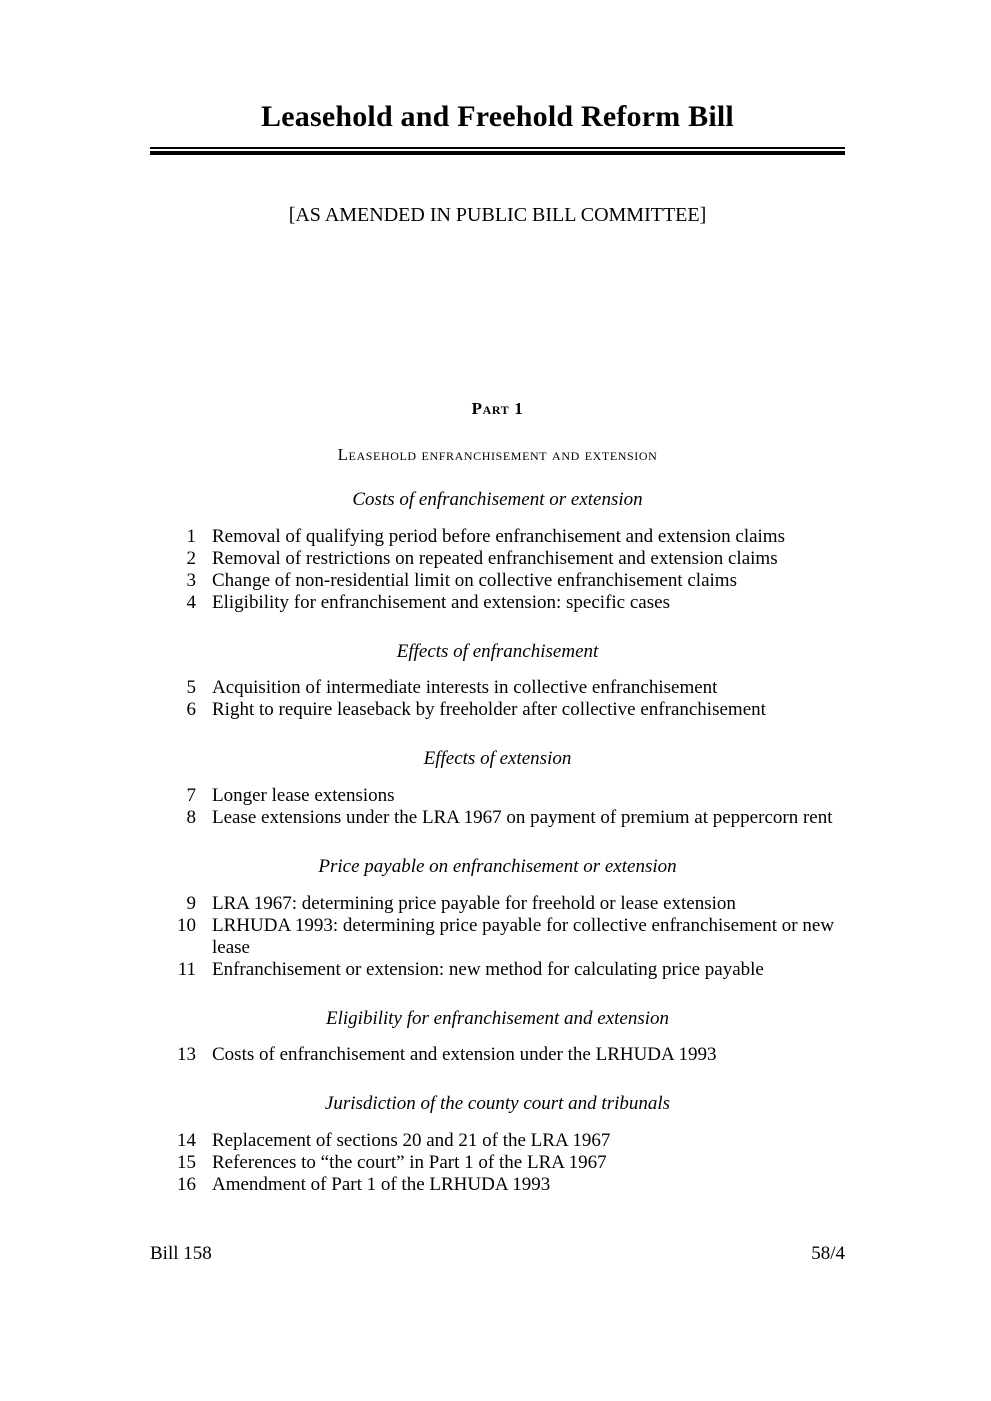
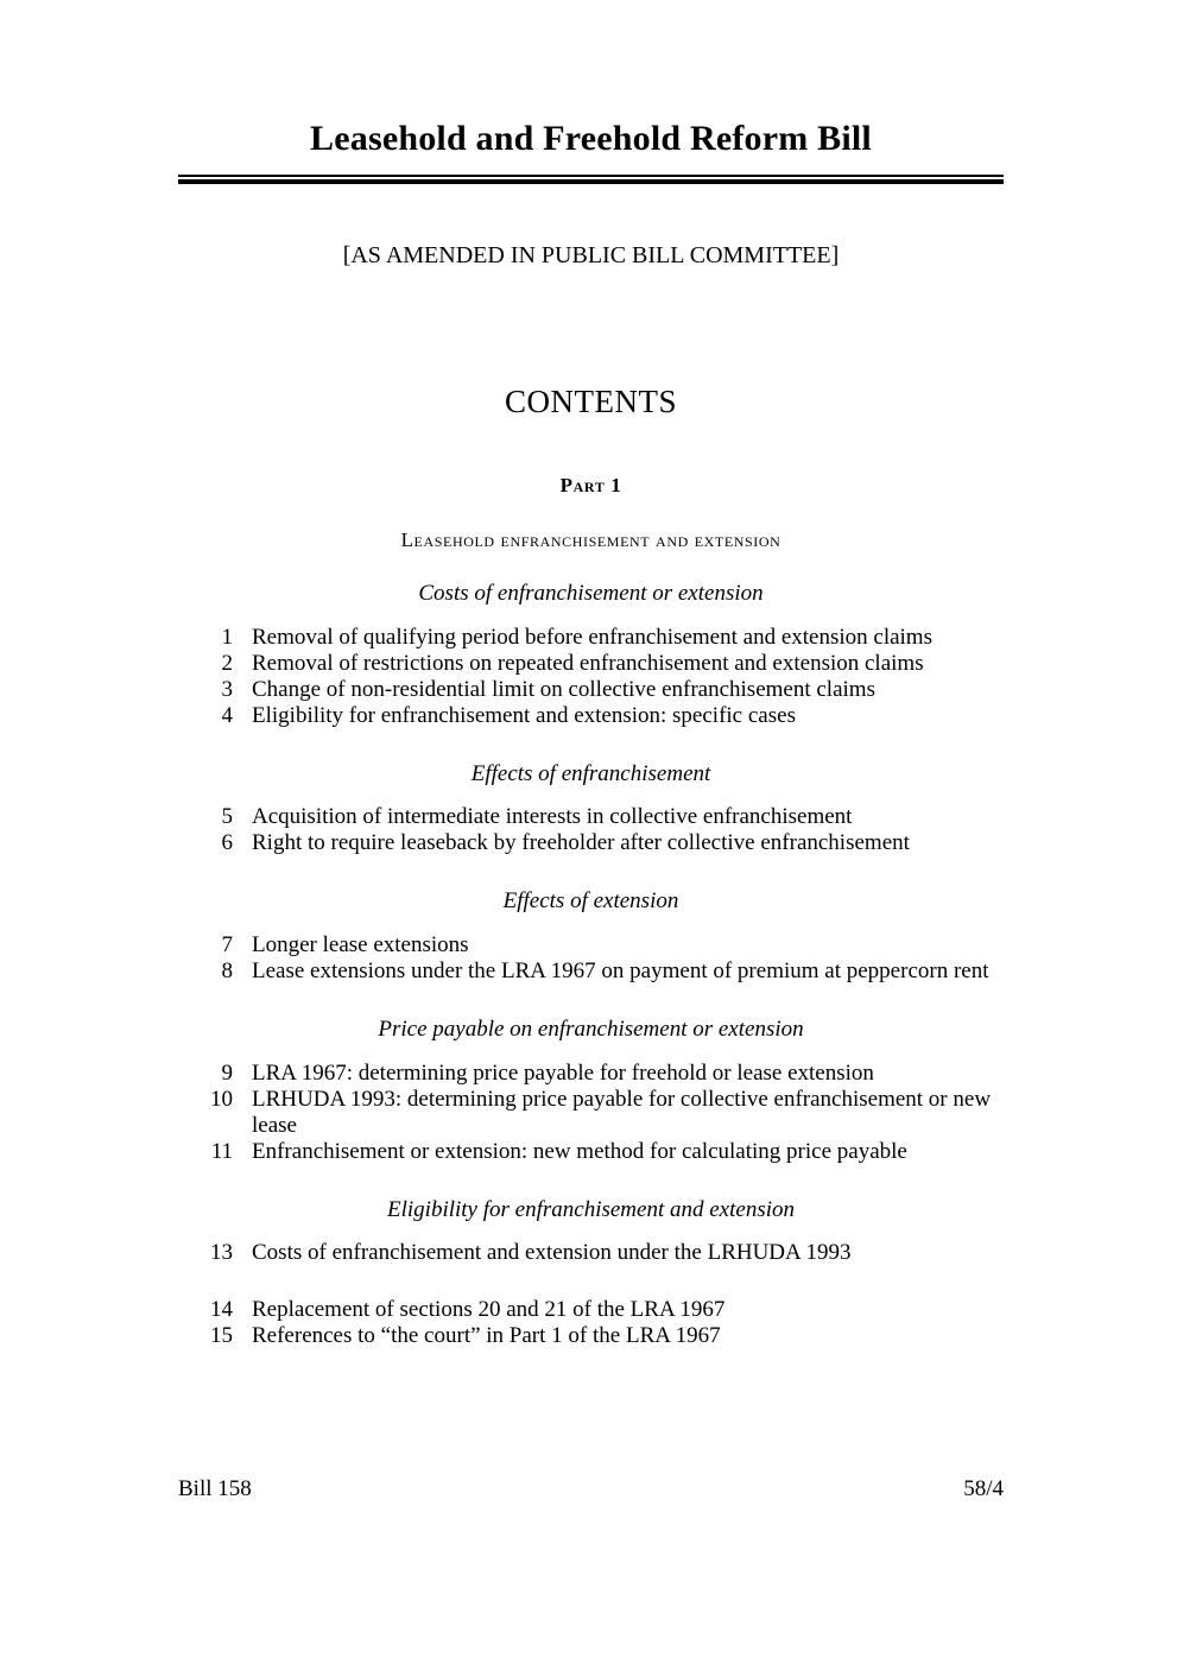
  Leasehold and Freehold Reform Bill
  [AS AMENDED IN PUBLIC BILL COMMITTEE]
+ CONTENTS
  Part 1
  Leasehold enfranchisement and extension
  Costs of enfranchisement or extension
  1
  Removal of qualifying period before enfranchisement and extension claims
  2
  Removal of restrictions on repeated enfranchisement and extension claims
  3
  Change of non-residential limit on collective enfranchisement claims
  4
  Eligibility for enfranchisement and extension: specific cases
  Effects of enfranchisement
  5
  Acquisition of intermediate interests in collective enfranchisement
  6
  Right to require leaseback by freeholder after collective enfranchisement
  Effects of extension
  7
  Longer lease extensions
  8
  Lease extensions under the LRA 1967 on payment of premium at peppercorn rent
  Price payable on enfranchisement or extension
  9
  LRA 1967: determining price payable for freehold or lease extension
  10
  LRHUDA 1993: determining price payable for collective enfranchisement or new lease
  11
  Enfranchisement or extension: new method for calculating price payable
  Eligibility for enfranchisement and extension
  13
  Costs of enfranchisement and extension under the LRHUDA 1993
- Jurisdiction of the county court and tribunals
  14
  Replacement of sections 20 and 21 of the LRA 1967
  15
  References to “the court” in Part 1 of the LRA 1967
- 16
- Amendment of Part 1 of the LRHUDA 1993
  Bill 158
  58/4
